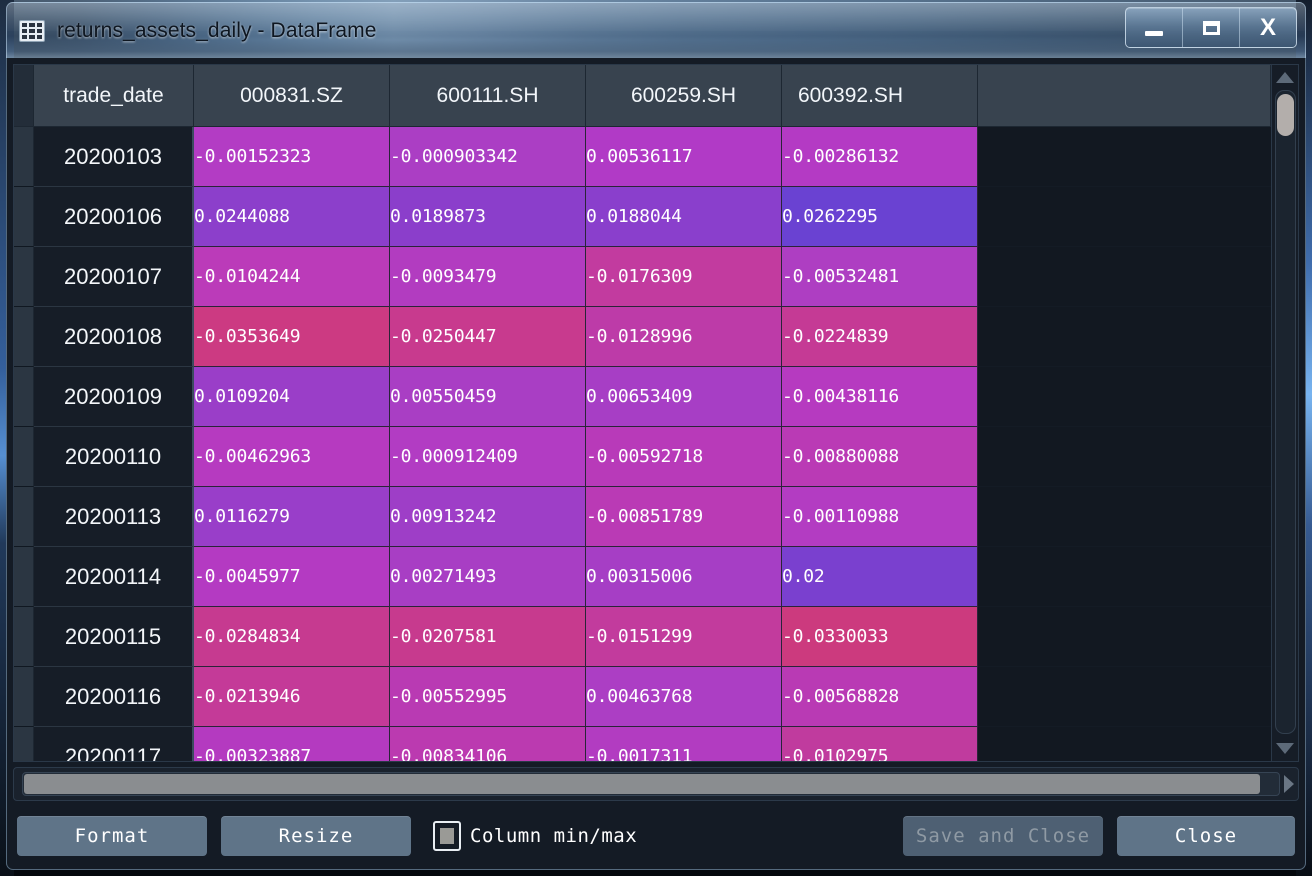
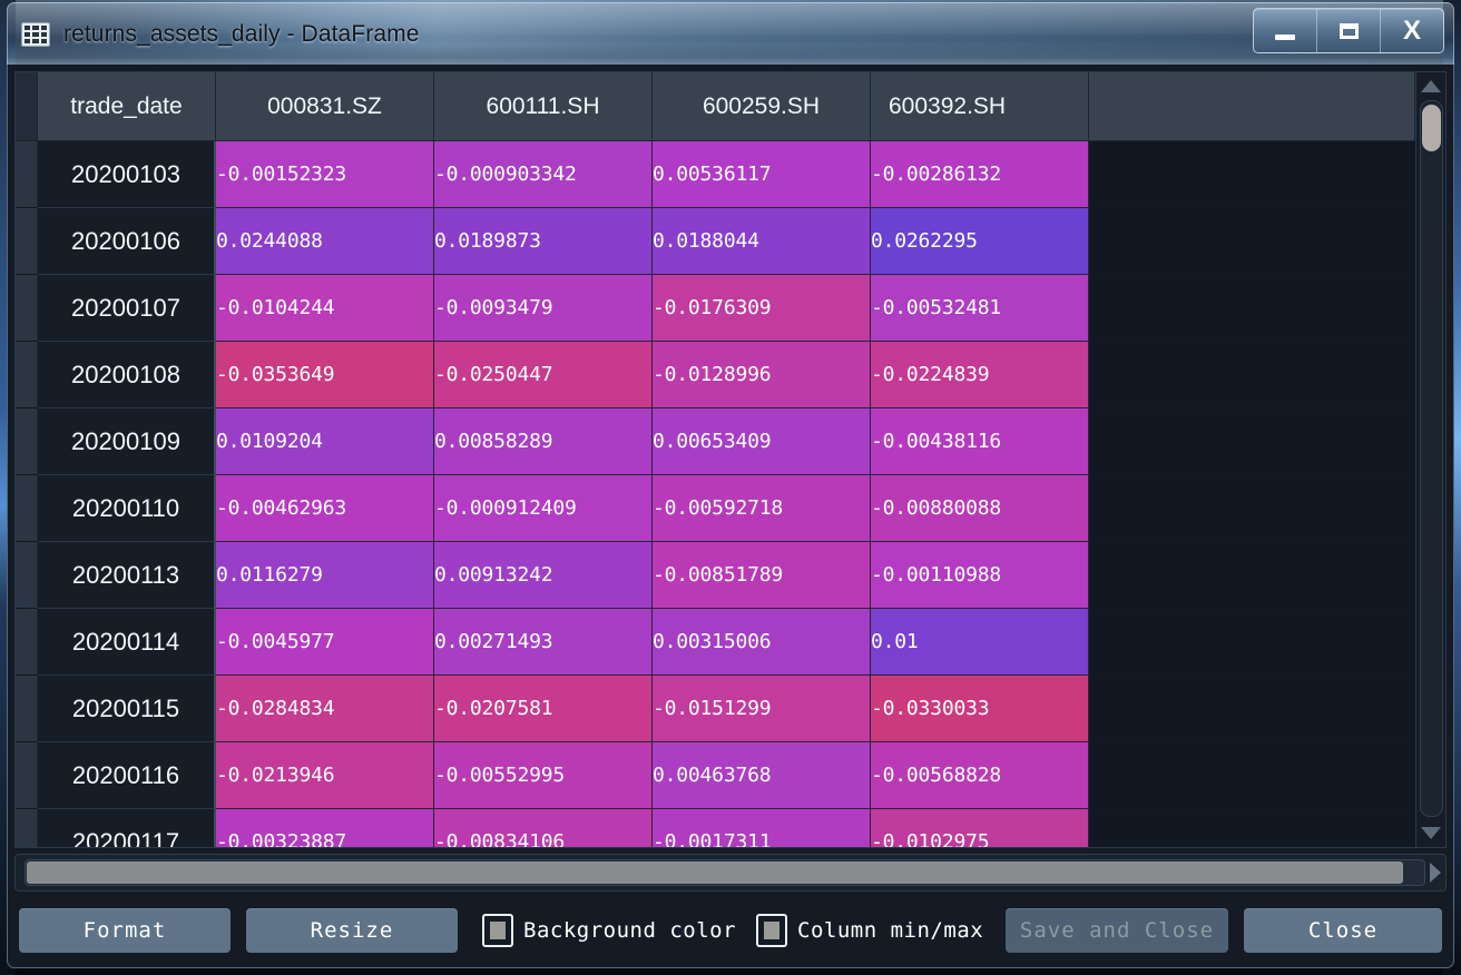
  returns_assets_daily - DataFrame
  X
  	trade_date	000831.SZ	600111.SH	600259.SH	600392.SH
  	20200103	-0.00152323	-0.000903342	0.00536117	-0.00286132
  	20200106	0.0244088	0.0189873	0.0188044	0.0262295
  	20200107	-0.0104244	-0.0093479	-0.0176309	-0.00532481
  	20200108	-0.0353649	-0.0250447	-0.0128996	-0.0224839
- 	20200109	0.0109204	0.00550459	0.00653409	-0.00438116
+ 	20200109	0.0109204	0.00858289	0.00653409	-0.00438116
  	20200110	-0.00462963	-0.000912409	-0.00592718	-0.00880088
  	20200113	0.0116279	0.00913242	-0.00851789	-0.00110988
- 	20200114	-0.0045977	0.00271493	0.00315006	0.02
+ 	20200114	-0.0045977	0.00271493	0.00315006	0.01
  	20200115	-0.0284834	-0.0207581	-0.0151299	-0.0330033
  	20200116	-0.0213946	-0.00552995	0.00463768	-0.00568828
  	20200117	-0.00323887	-0.00834106	-0.0017311	-0.0102975
  Format
  Resize
+ Background color
  Column min/max
  Save and Close
  Close
